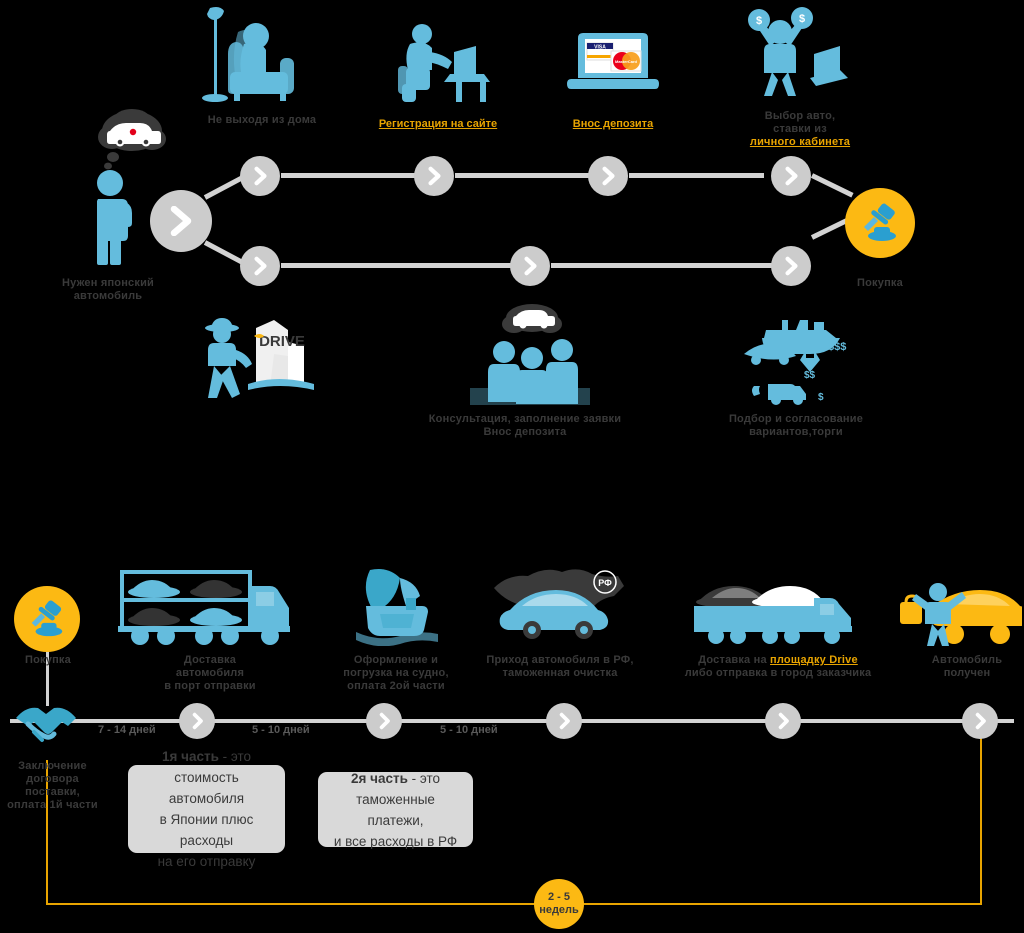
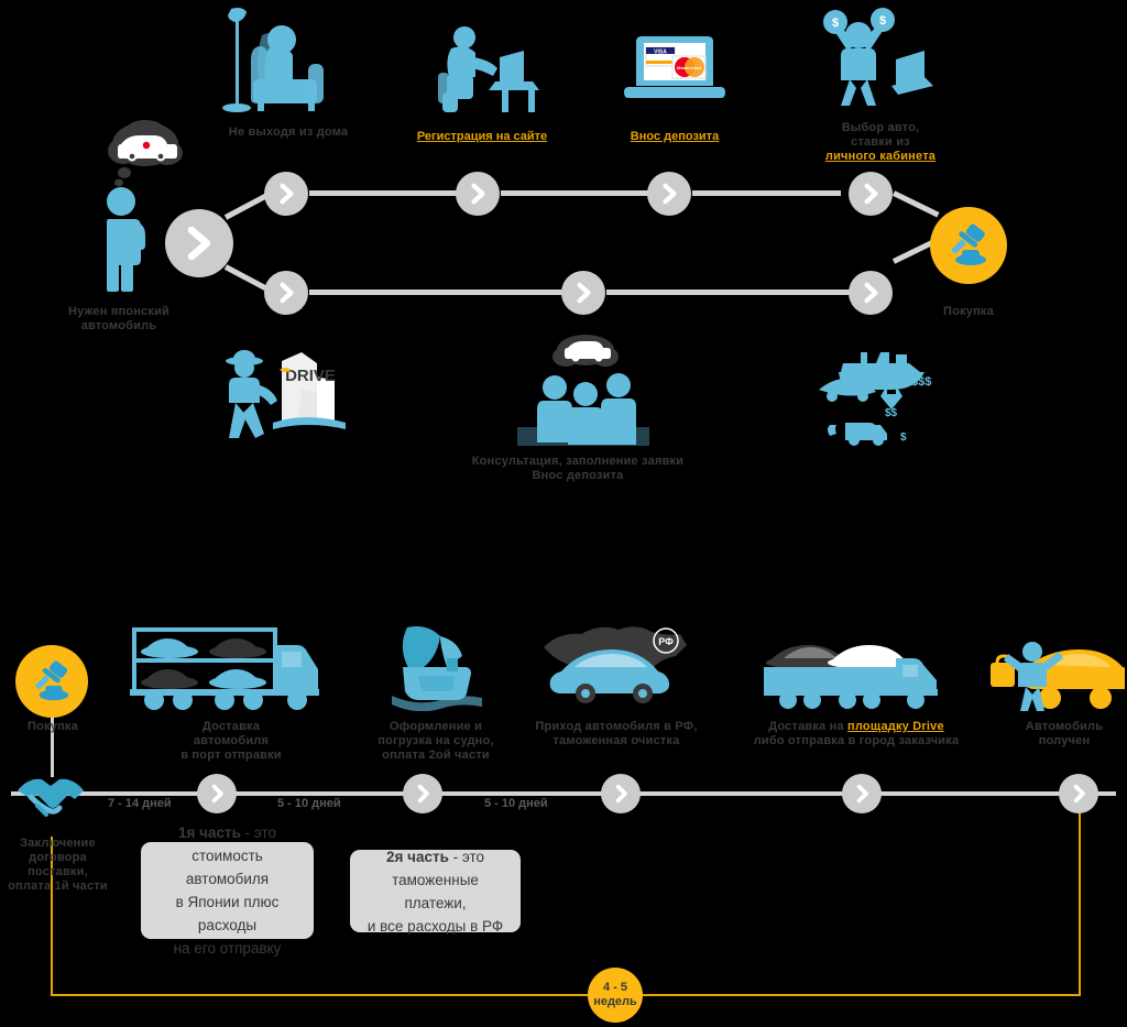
  Нужен японский
  автомобиль
  Не выходя из дома
  Регистрация на сайте
  Внос депозита
  $
  $
  Выбор авто,
  ставки из
  личного кабинета
  DRIVE
  Консультация, заполнение заявки
  Внос депозита
  $$$
  $$
  $
- Подбор и согласование
- вариантов,торги
  Покупка
  Покупка
  Заключение договора
  поставки,
  оплата 1й части
  7 - 14 дней
  5 - 10 дней
  5 - 10 дней
  Доставка
  автомобиля
  в порт отправки
  Оформление и
  погрузка на судно,
  оплата 2ой части
  РФ
  Приход автомобиля в РФ,
  таможенная очистка
  Доставка на площадку Drive
  либо отправка в город заказчика
  Автомобиль
  получен
  1я часть - это
  стоимость автомобиля
  в Японии плюс расходы
  на его отправку
  2я часть - это
  таможенные платежи,
  и все расходы в РФ
- 2 - 5
+ 4 - 5
  недель
